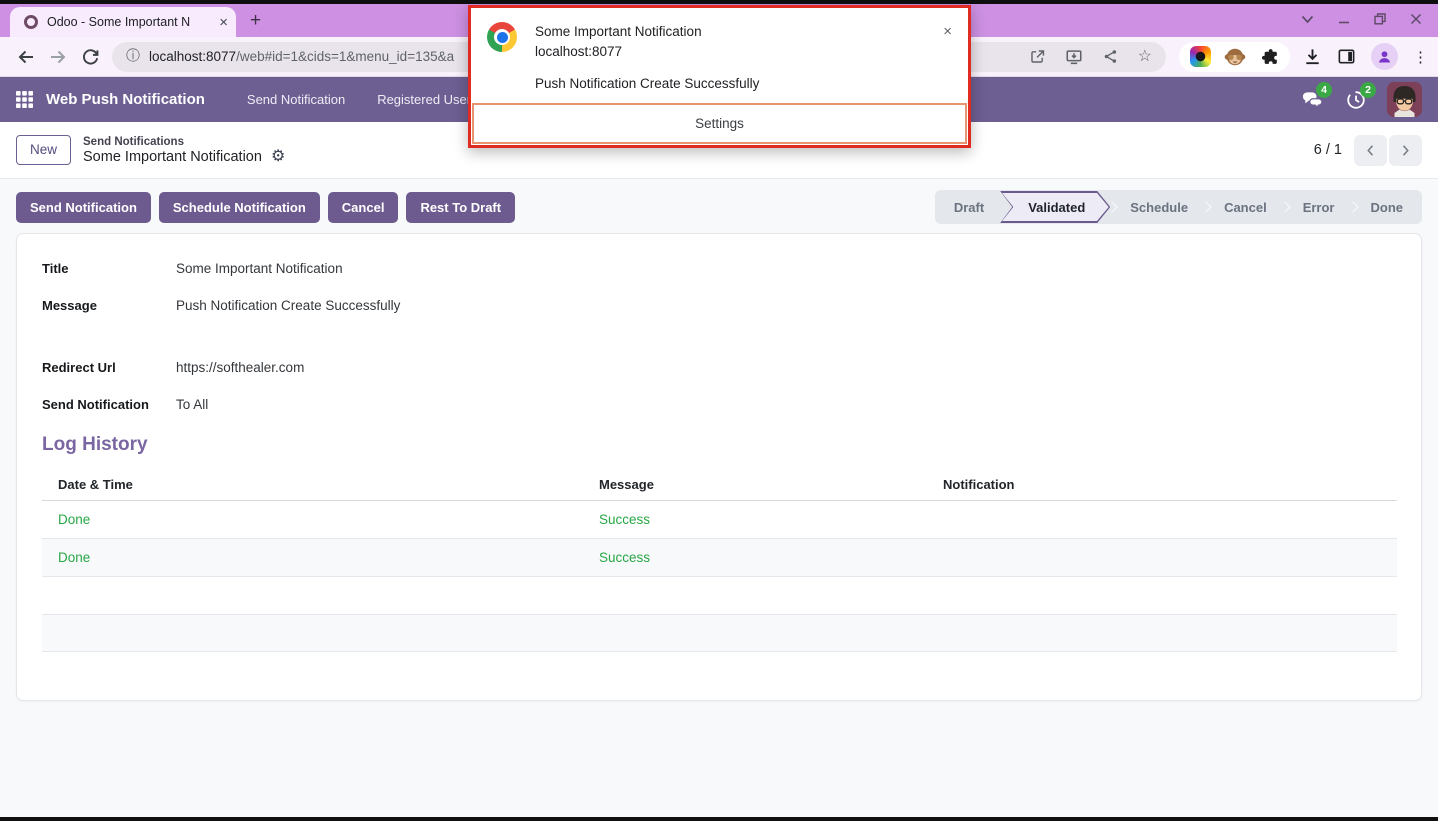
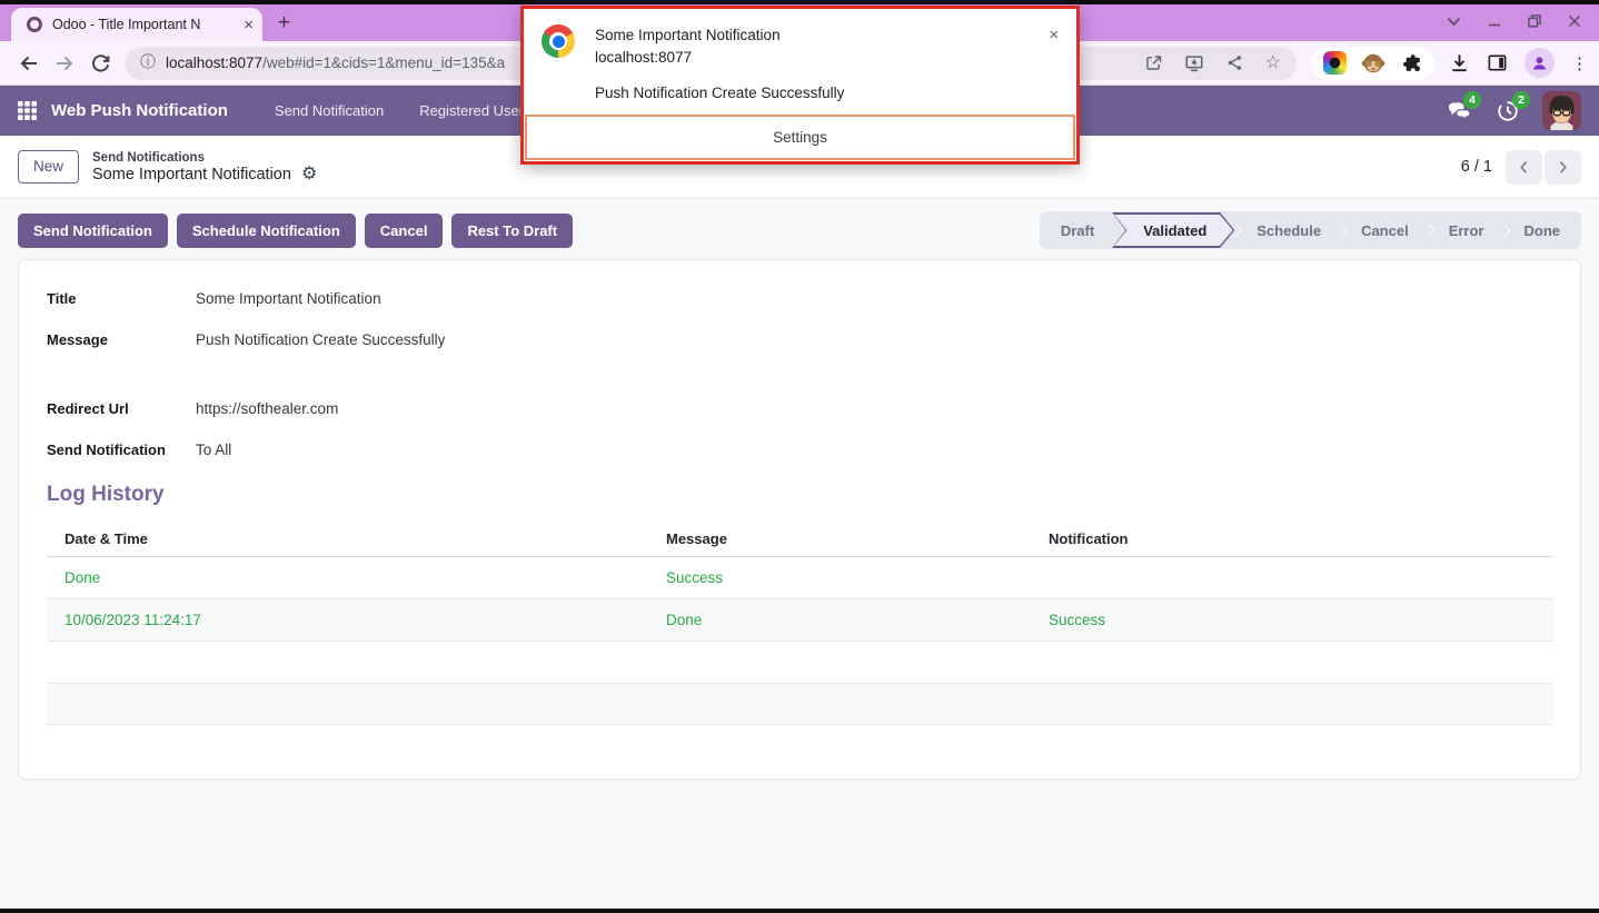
- Odoo - Some Important N
+ Odoo - Title Important N
  ×
  +
  ⓘ
  localhost:8077/web#id=1&cids=1&menu_id=135&a
  ☆
  ⋮
  Web Push Notification
  Send Notification
  Registered Use
  4
  2
  New
  Send Notifications
  Some Important Notification
  ⚙
  6 / 1
  Send Notification
  Schedule Notification
  Cancel
  Rest To Draft
  Draft
  Validated
  Schedule
  Cancel
  Error
  Done
  Title
  Some Important Notification
  Message
  Push Notification Create Successfully
  Redirect Url
  https://softhealer.com
  Send Notification
  To All
  Log History
  Date & Time
  Message
  Notification
  Done
  Success
+ 10/06/2023 11:24:17
  Done
  Success
  Some Important Notification
  localhost:8077
  Push Notification Create Successfully
  ×
  Settings
